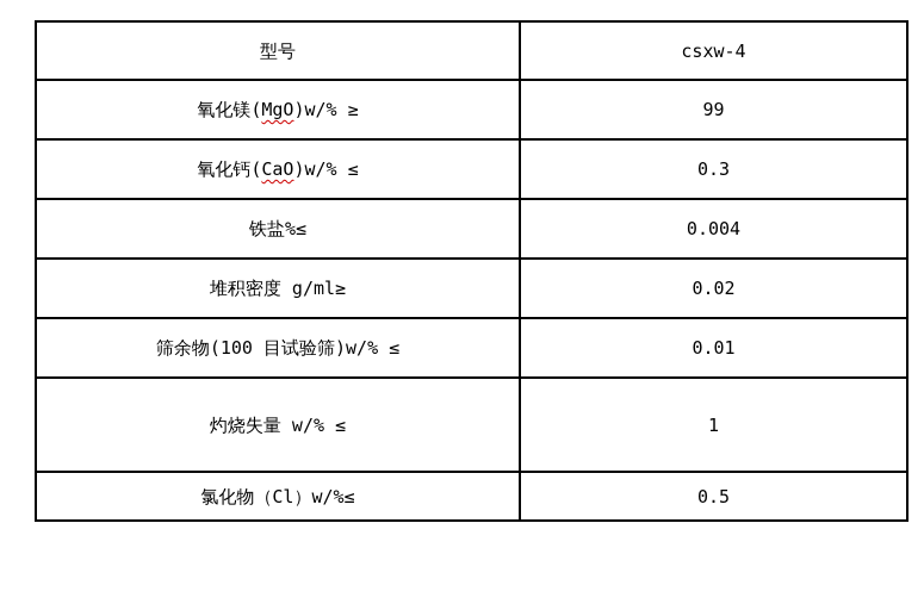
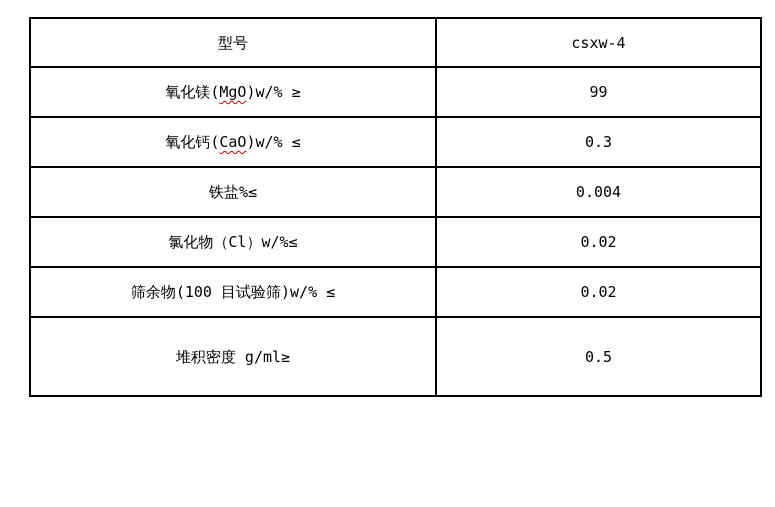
  型号	csxw-4
  氧化镁(MgO)w/% ≥	99
  氧化钙(CaO)w/% ≤	0.3
  铁盐%≤	0.004
- 堆积密度 g/ml≥	0.02
+ 氯化物（Cl）w/%≤	0.02
- 筛余物(100 目试验筛)w/% ≤	0.01
+ 筛余物(100 目试验筛)w/% ≤	0.02
- 灼烧失量 w/% ≤	1
- 氯化物（Cl）w/%≤	0.5
+ 堆积密度 g/ml≥	0.5
